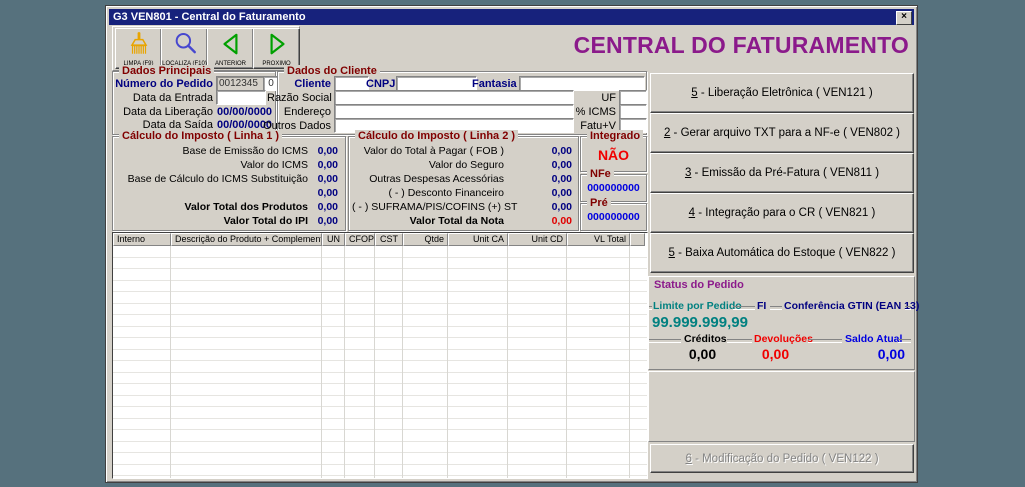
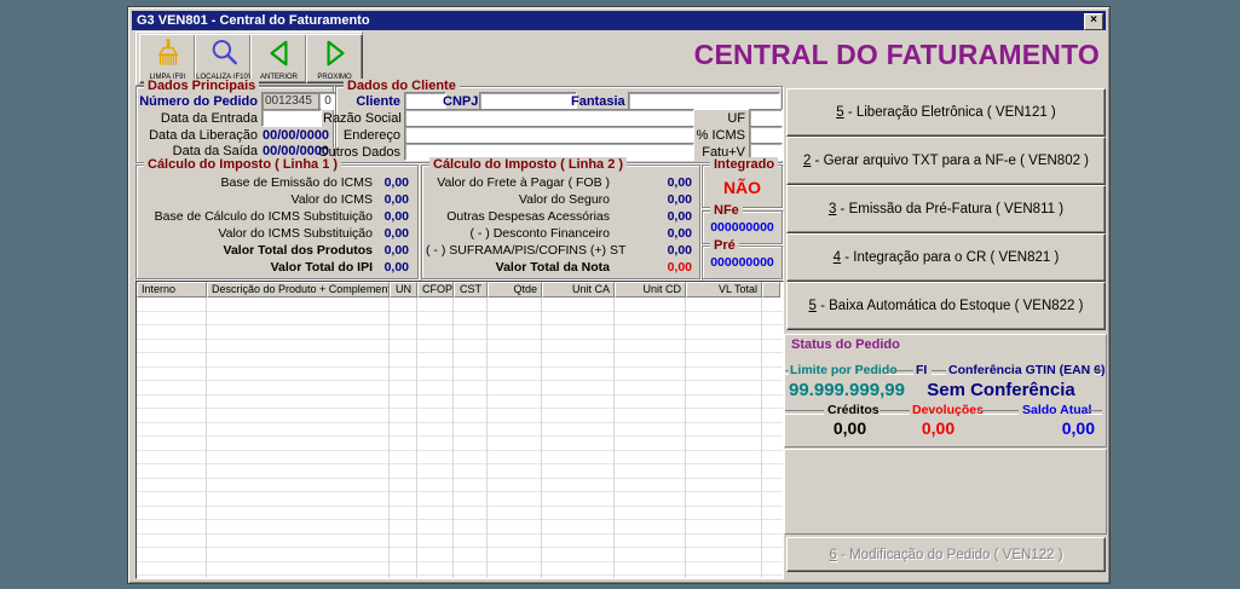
  G3 VEN801 - Central do Faturamento
  ×
  CENTRAL DO FATURAMENTO
  Dados Principais
  Número do Pedido
  0012345
  0
  Data da Entrada
  Data da Liberação
  00/00/0000
  Data da Saída
  00/00/0000
  Dados do Cliente
  Cliente
  CNPJ
  Fantasia
  Razão Social
  UF
  Endereço
  % ICMS
  Outros Dados
  Fatu+V
  Cálculo do Imposto ( Linha 1 )
  Base de Emissão do ICMS
  0,00
  Valor do ICMS
  0,00
  Base de Cálculo do ICMS Substituição
  0,00
+ Valor do ICMS Substituição
  0,00
  Valor Total dos Produtos
  0,00
  Valor Total do IPI
  0,00
  Cálculo do Imposto ( Linha 2 )
- Valor do Total à Pagar ( FOB )
+ Valor do Frete à Pagar ( FOB )
  0,00
  Valor do Seguro
  0,00
  Outras Despesas Acessórias
  0,00
  ( - ) Desconto Financeiro
  0,00
  ( - ) SUFRAMA/PIS/COFINS (+) ST
  0,00
  Valor Total da Nota
  0,00
  Integrado
  NÃO
  NFe
  000000000
  Pré
  000000000
  Interno
  Descrição do Produto + Complemen
  UN
  CFOP
  CST
  Qtde
  Unit CA
  Unit CD
  VL Total
  5 - Liberação Eletrônica ( VEN121 )
  2 - Gerar arquivo TXT para a NF-e ( VEN802 )
  3 - Emissão da Pré-Fatura ( VEN811 )
  4 - Integração para o CR ( VEN821 )
  5 - Baixa Automática do Estoque ( VEN822 )
  Status do Pedido
  Limite por Pedido
  FI
- Conferência GTIN (EAN 13)
+ Conferência GTIN (EAN 6)
  99.999.999,99
+ Sem Conferência
  Créditos
  Devoluções
  Saldo Atual
  0,00
  0,00
  0,00
  6 - Modificação do Pedido ( VEN122 )
